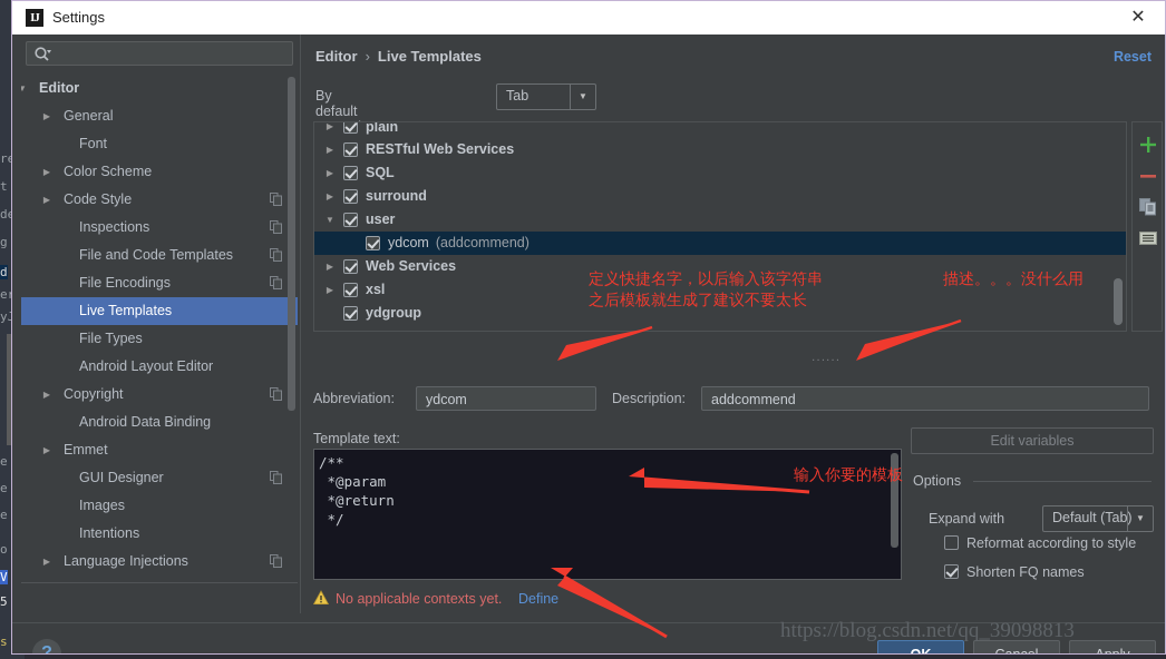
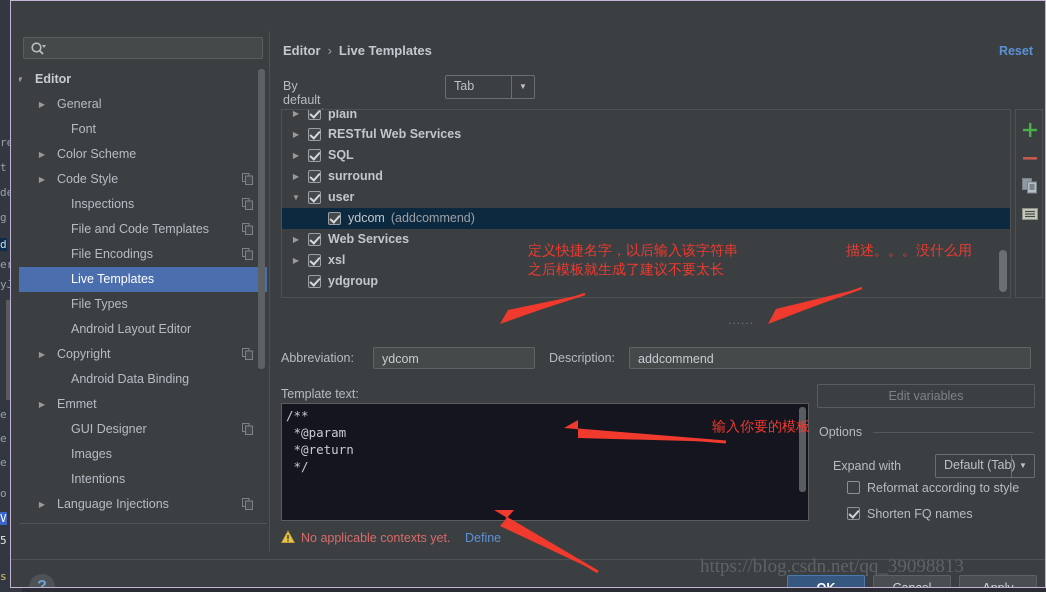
  t
  g
  d
  e
  e
  e
  o
  V
  5
  s
- IJ
- Settings
- ✕
  ▼
  Editor
  ▶
  General
  Font
  ▶
  Color Scheme
  ▶
  Code Style
  Inspections
  File and Code Templates
  File Encodings
  Live Templates
  File Types
  Android Layout Editor
  ▶
  Copyright
  Android Data Binding
  ▶
  Emmet
  GUI Designer
  Images
  Intentions
  ▶
  Language Injections
  ?
  Editor › Live Templates
  Reset
  Tab
  ▼
  ▶
  plain
  ▶
  RESTful Web Services
  ▶
  SQL
  ▶
  surround
  ▼
  user
  ydcom (addcommend)
  ▶
  Web Services
  ▶
  xsl
  ydgroup
  ․․․․․․
  Abbreviation:
  ydcom
  Description:
  addcommend
  Template text:
  /**
  *@param
  *@return
  */
  Edit variables
  Options
  Expand with
  Default (Tab)
  ▼
  Reformat according to style
  Shorten FQ names
  No applicable contexts yet.
  Define
  定义快捷名字，以后输入该字符串
  之后模板就生成了建议不要太长
  描述。。。没什么用
  输入你要的模板
  https://blog.csdn.net/qq_39098813
